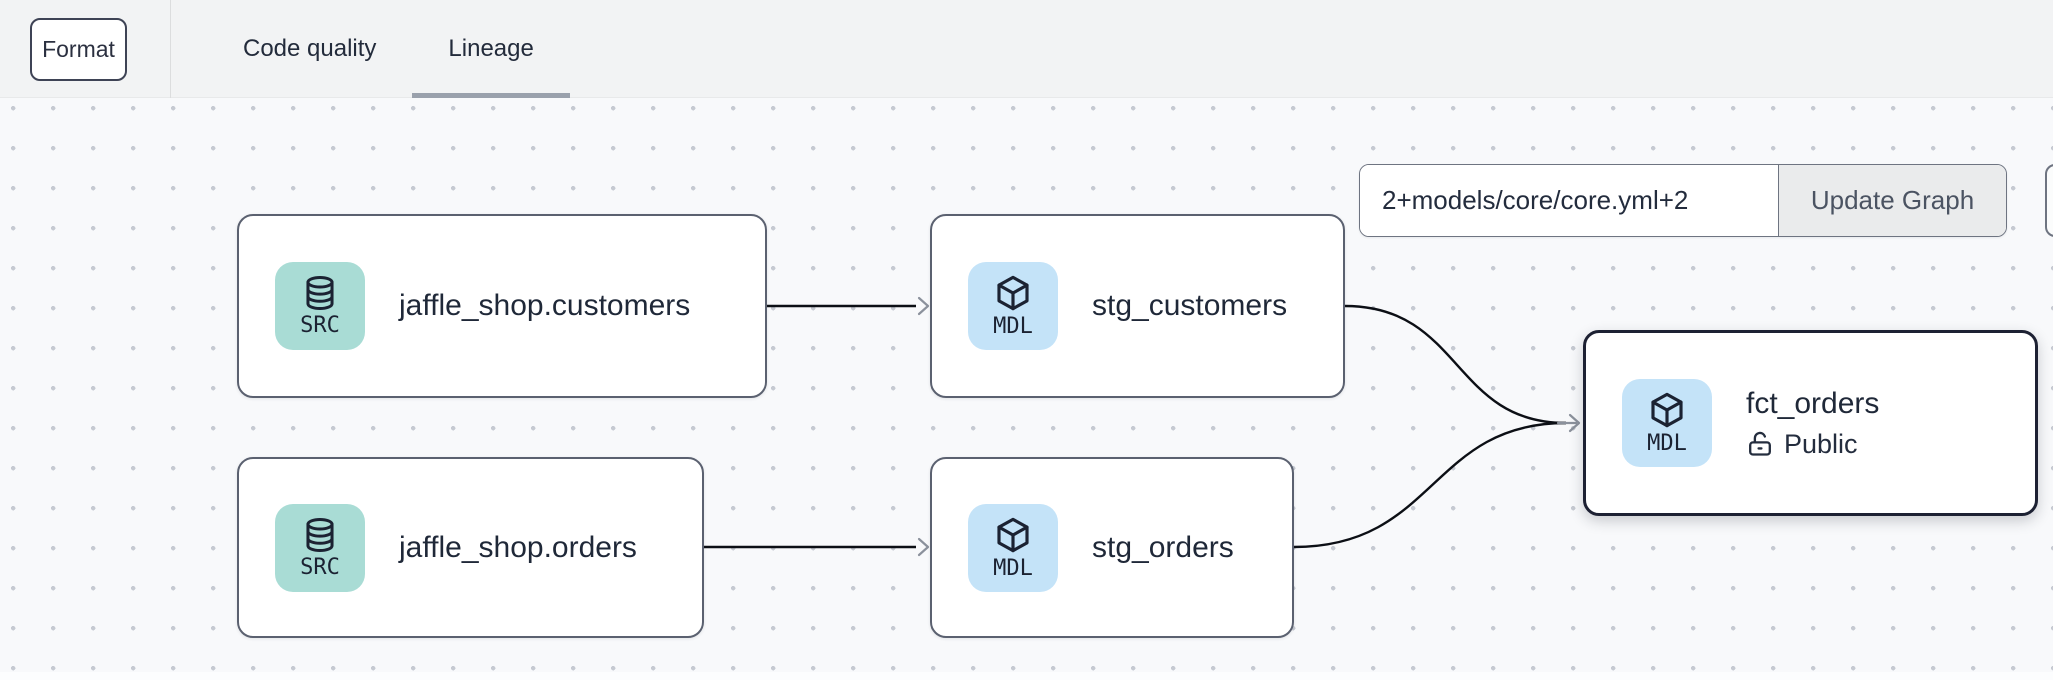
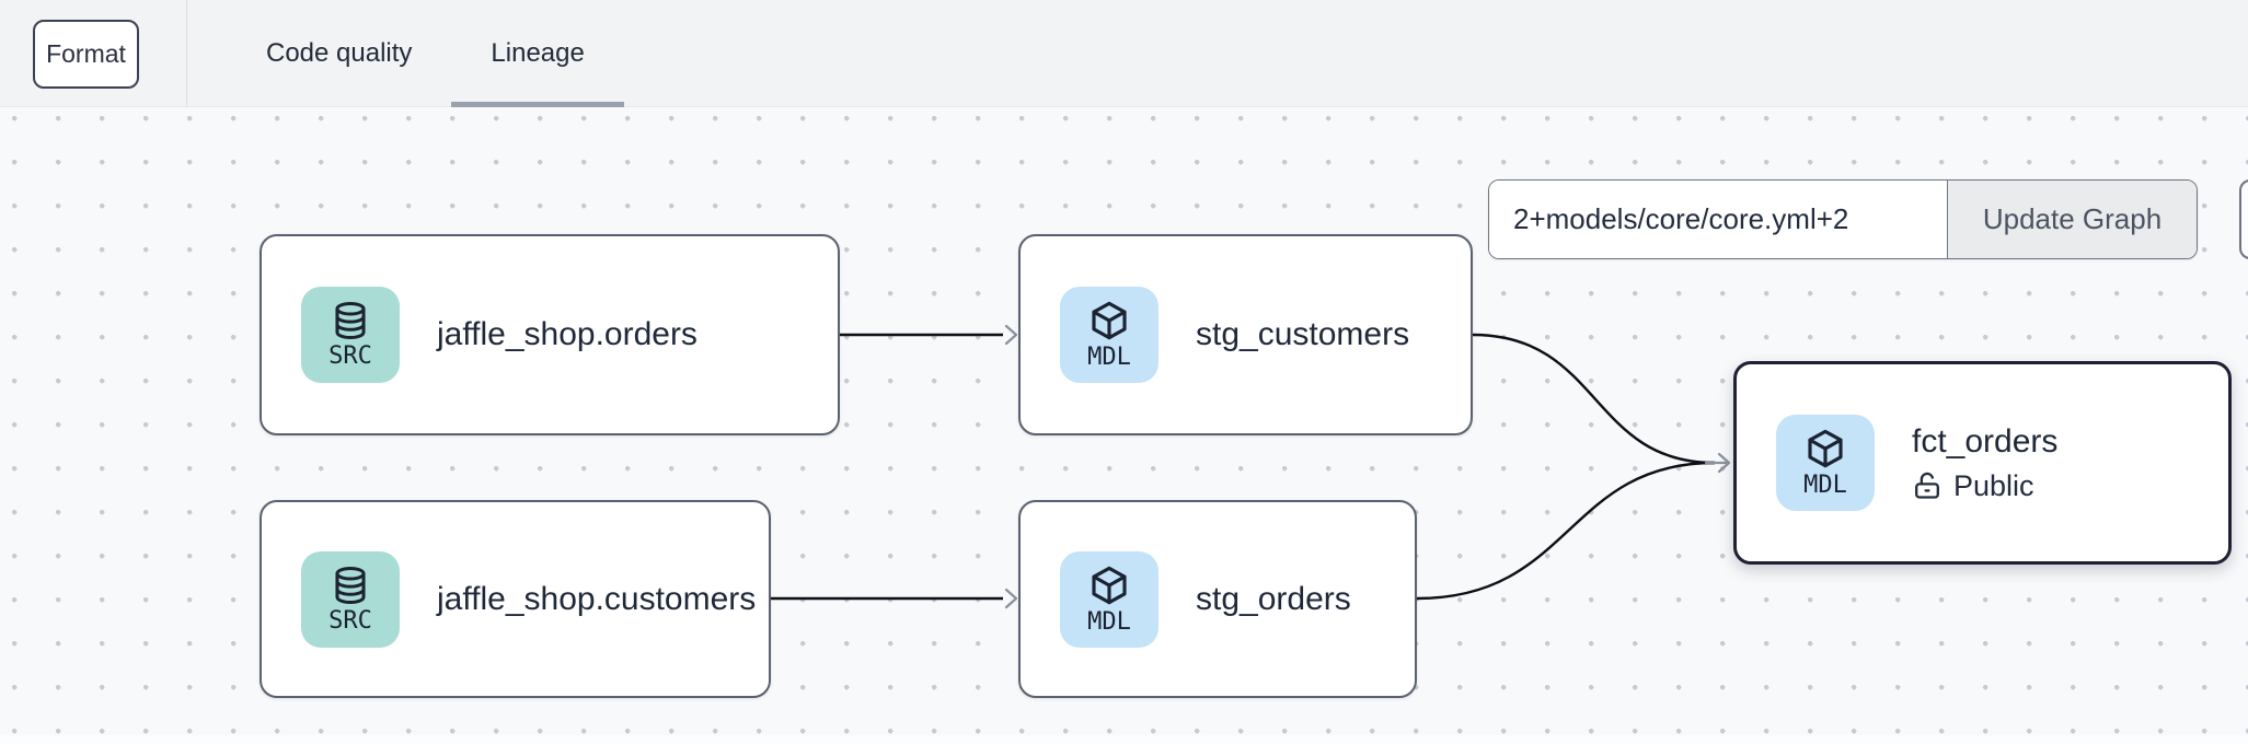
  Format
  Code quality
  Lineage
  SRC
- jaffle_shop.customers
+ jaffle_shop.orders
  MDL
  stg_customers
  SRC
- jaffle_shop.orders
+ jaffle_shop.customers
  MDL
  stg_orders
  MDL
  fct_orders
  Public
  2+models/core/core.yml+2
  Update Graph
